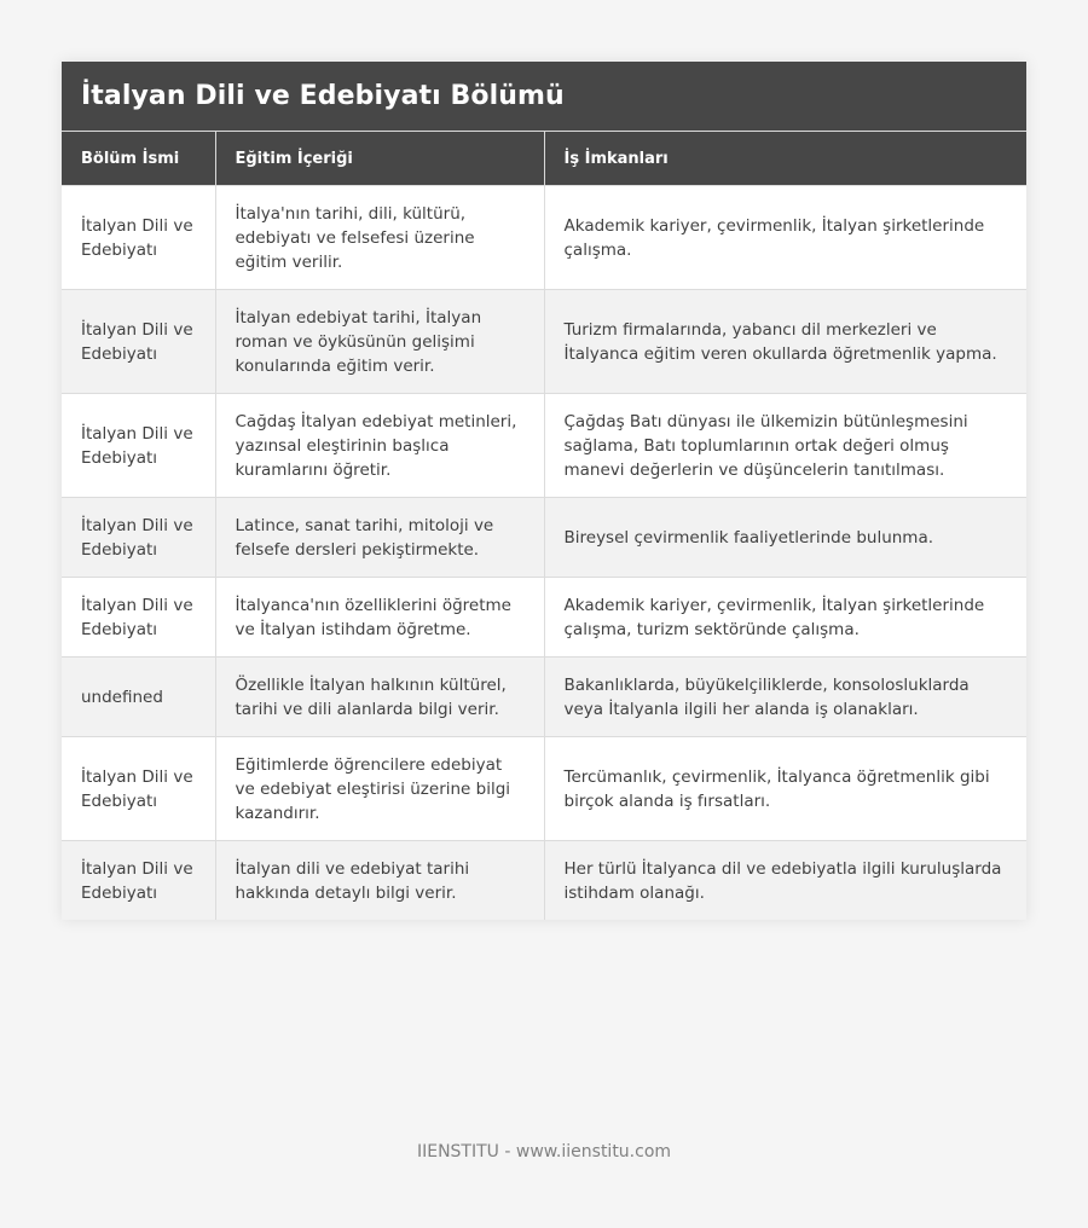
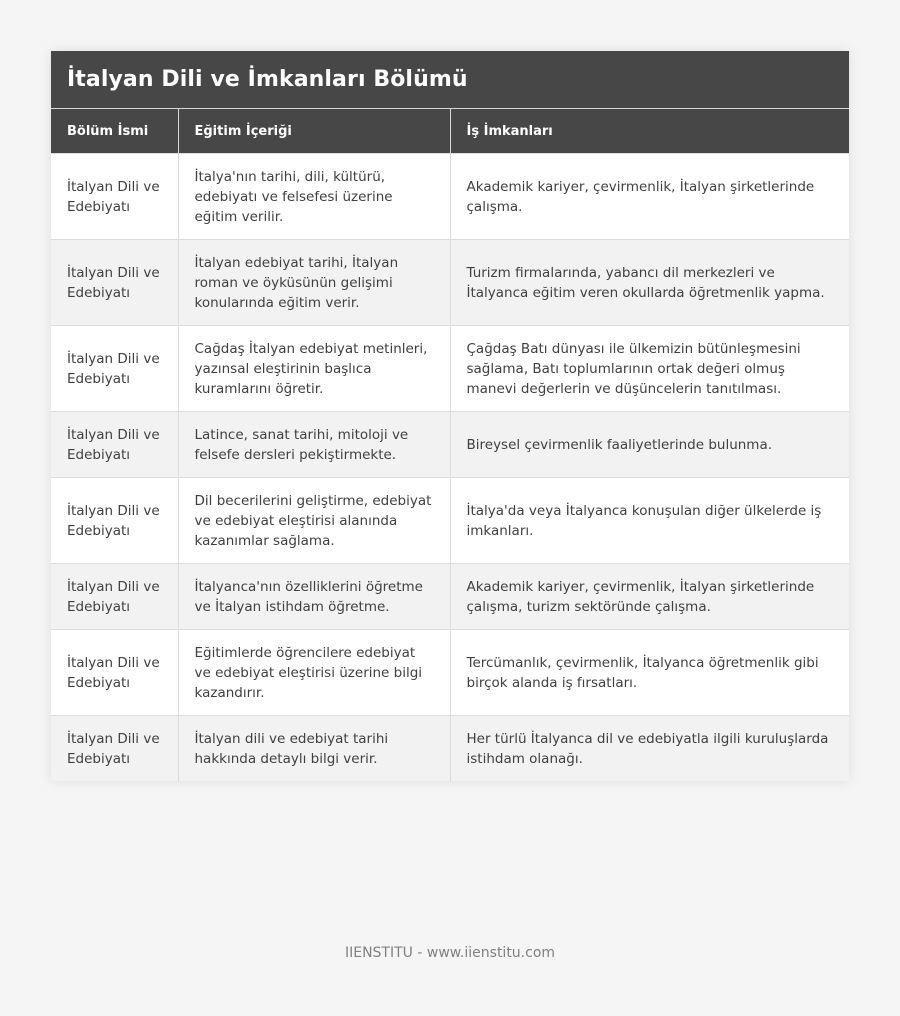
- İtalyan Dili ve Edebiyatı Bölümü
+ İtalyan Dili ve İmkanları Bölümü
  Bölüm İsmi	Eğitim İçeriği	İş İmkanları
  İtalyan Dili ve Edebiyatı	İtalya'nın tarihi, dili, kültürü, edebiyatı ve felsefesi üzerine eğitim verilir.	Akademik kariyer, çevirmenlik, İtalyan şirketlerinde çalışma.
  İtalyan Dili ve Edebiyatı	İtalyan edebiyat tarihi, İtalyan roman ve öyküsünün gelişimi konularında eğitim verir.	Turizm firmalarında, yabancı dil merkezleri ve İtalyanca eğitim veren okullarda öğretmenlik yapma.
  İtalyan Dili ve Edebiyatı	Cağdaş İtalyan edebiyat metinleri, yazınsal eleştirinin başlıca kuramlarını öğretir.	Çağdaş Batı dünyası ile ülkemizin bütünleşmesini sağlama, Batı toplumlarının ortak değeri olmuş manevi değerlerin ve düşüncelerin tanıtılması.
  İtalyan Dili ve Edebiyatı	Latince, sanat tarihi, mitoloji ve felsefe dersleri pekiştirmekte.	Bireysel çevirmenlik faaliyetlerinde bulunma.
+ İtalyan Dili ve Edebiyatı	Dil becerilerini geliştirme, edebiyat ve edebiyat eleştirisi alanında kazanımlar sağlama.	İtalya'da veya İtalyanca konuşulan diğer ülkelerde iş imkanları.
  İtalyan Dili ve Edebiyatı	İtalyanca'nın özelliklerini öğretme ve İtalyan istihdam öğretme.	Akademik kariyer, çevirmenlik, İtalyan şirketlerinde çalışma, turizm sektöründe çalışma.
- undefined	Özellikle İtalyan halkının kültürel, tarihi ve dili alanlarda bilgi verir.	Bakanlıklarda, büyükelçiliklerde, konsolosluklarda veya İtalyanla ilgili her alanda iş olanakları.
  İtalyan Dili ve Edebiyatı	Eğitimlerde öğrencilere edebiyat ve edebiyat eleştirisi üzerine bilgi kazandırır.	Tercümanlık, çevirmenlik, İtalyanca öğretmenlik gibi birçok alanda iş fırsatları.
  İtalyan Dili ve Edebiyatı	İtalyan dili ve edebiyat tarihi hakkında detaylı bilgi verir.	Her türlü İtalyanca dil ve edebiyatla ilgili kuruluşlarda istihdam olanağı.
  IIENSTITU - www.iienstitu.com
